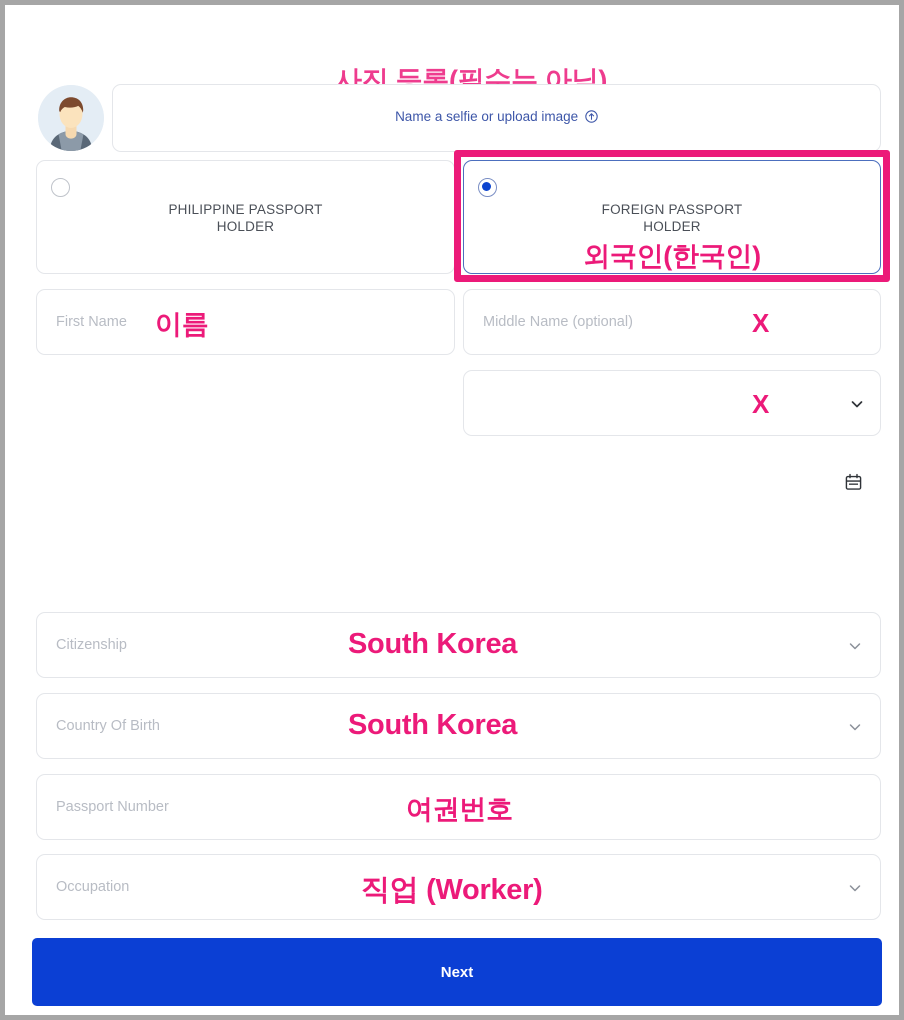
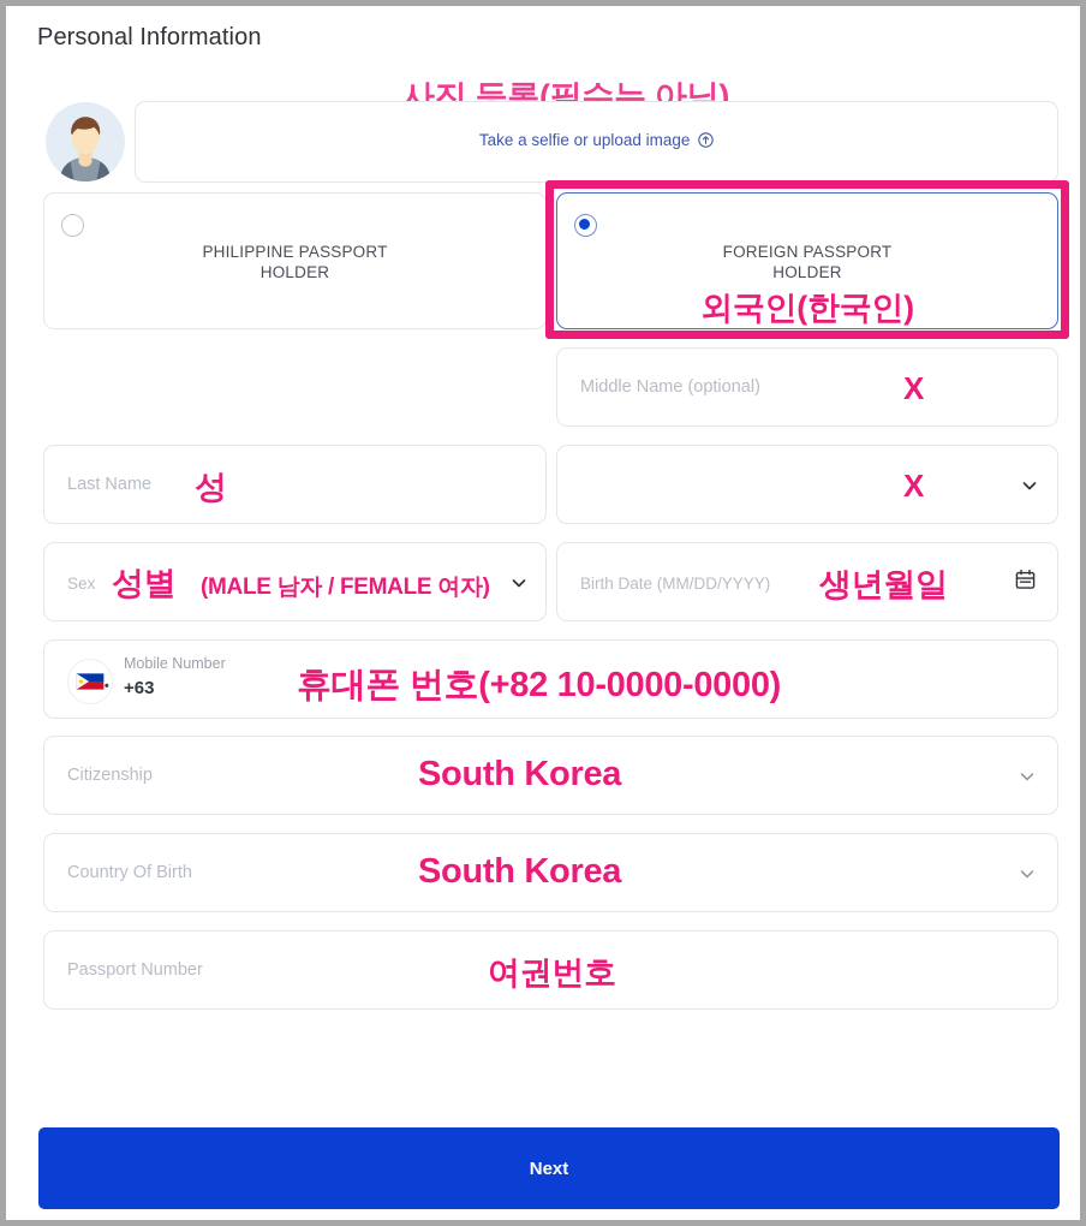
+ Personal Information
  사진 등록(필수는 아님)
- Name a selfie or upload image
+ Take a selfie or upload image
  PHILIPPINE PASSPORT
  HOLDER
  FOREIGN PASSPORT
  HOLDER
  외국인(한국인)
- First Name
- 이름
  Middle Name (optional)
  X
+ Last Name
+ 성
  X
+ Sex
+ 성별
+ (MALE 남자 / FEMALE 여자)
+ Birth Date (MM/DD/YYYY)
+ 생년월일
+ Mobile Number
+ +63
+ 휴대폰 번호(+82 10-0000-0000)
  Citizenship
  South Korea
  Country Of Birth
  South Korea
  Passport Number
  여권번호
- Occupation
- 직업 (Worker)
  Next
